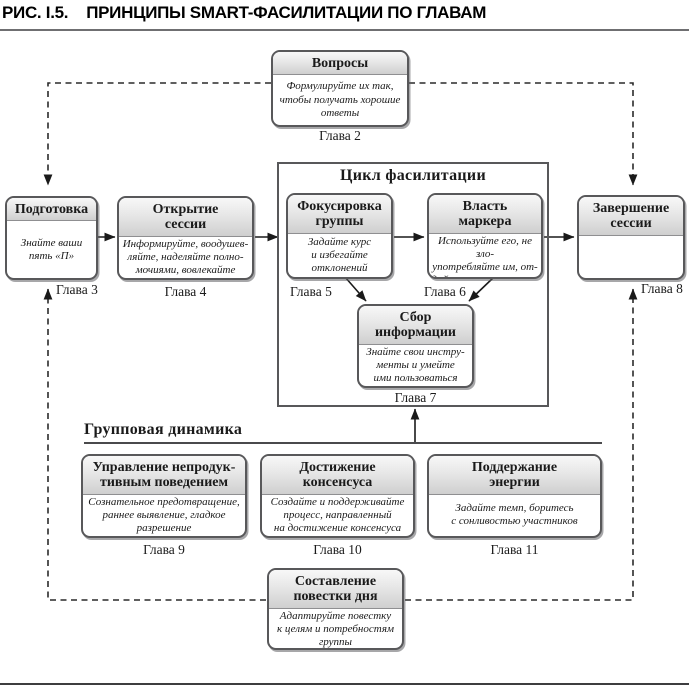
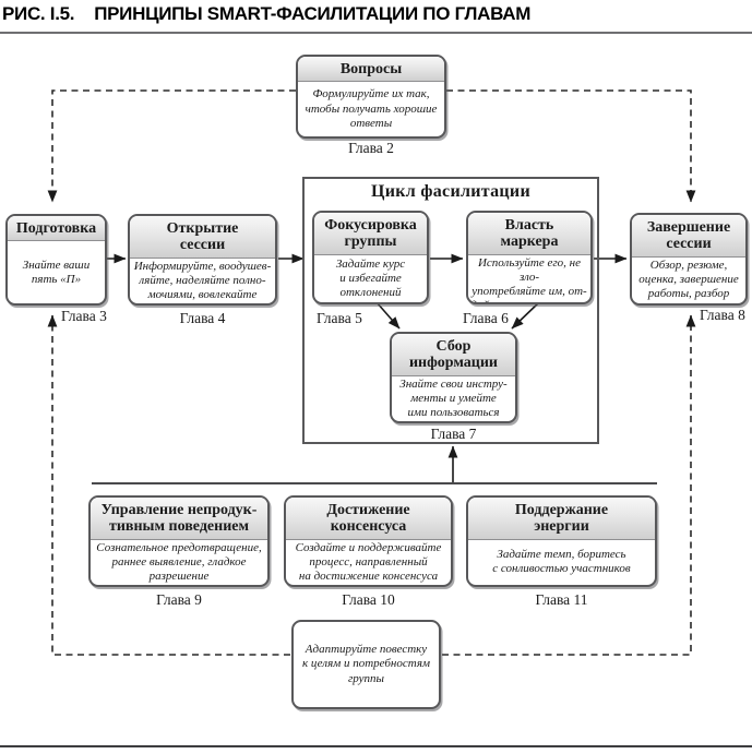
  РИС. I.5. ПРИНЦИПЫ SMART-ФАСИЛИТАЦИИ ПО ГЛАВАМ
  Цикл фасилитации
- Групповая динамика
  Вопросы
  Формулируйте их так,
  чтобы получать хорошие
  ответы
  Подготовка
  Знайте ваши
  пять «П»
  Открытие
  сессии
  Информируйте, воодушев-
  ляйте, наделяйте полно-
  мочиями, вовлекайте
  Фокусировка
  группы
  Задайте курс
  и избегайте
  отклонений
  Власть
  маркера
  Используйте его, не зло-
  употребляйте им, от-
  Сбор
  информации
  Знайте свои инстру-
  менты и умейте
  ими пользоваться
  Завершение
  сессии
+ Обзор, резюме,
+ оценка, завершение
+ работы, разбор
  Управление непродук-
  тивным поведением
  Сознательное предотвращение,
  раннее выявление, гладкое
  разрешение
  Достижение
  консенсуса
  Создайте и поддерживайте
  процесс, направленный
  на достижение консенсуса
  Поддержание
  энергии
  Задайте темп, боритесь
  с сонливостью участников
- Составление
- повестки дня
  Адаптируйте повестку
  к целям и потребностям
  группы
  Глава 2
  Глава 3
  Глава 4
  Глава 5
  Глава 6
  Глава 7
  Глава 8
  Глава 9
  Глава 10
  Глава 11
